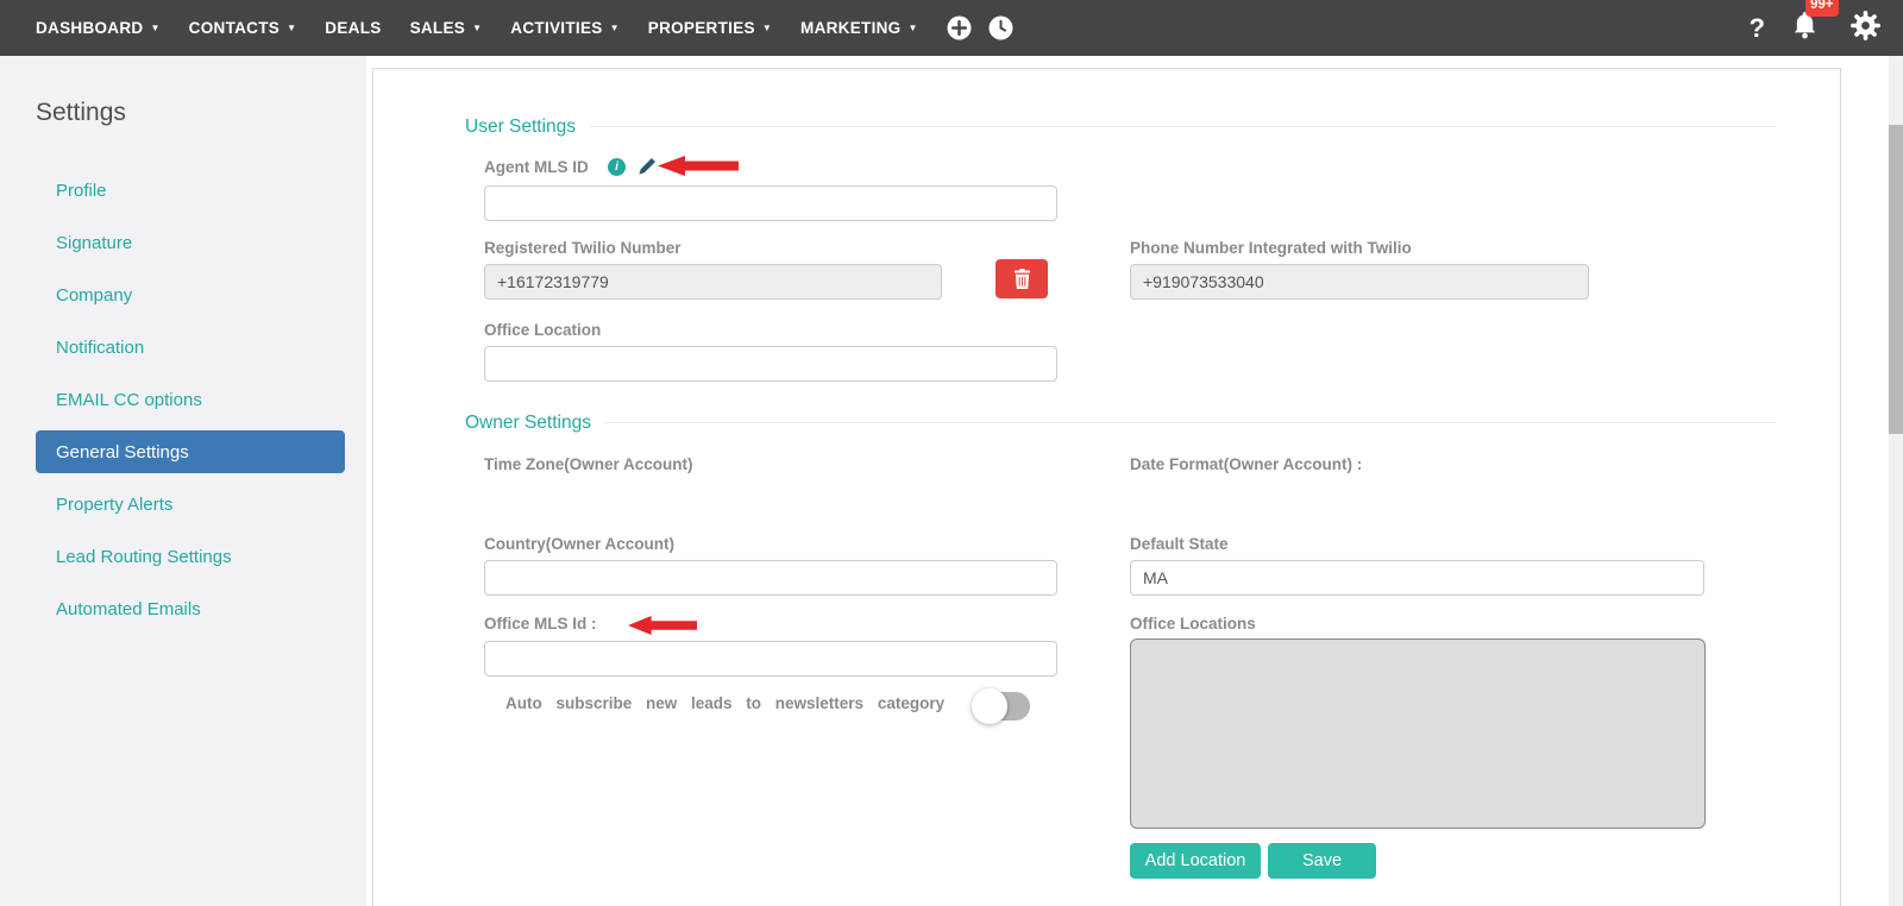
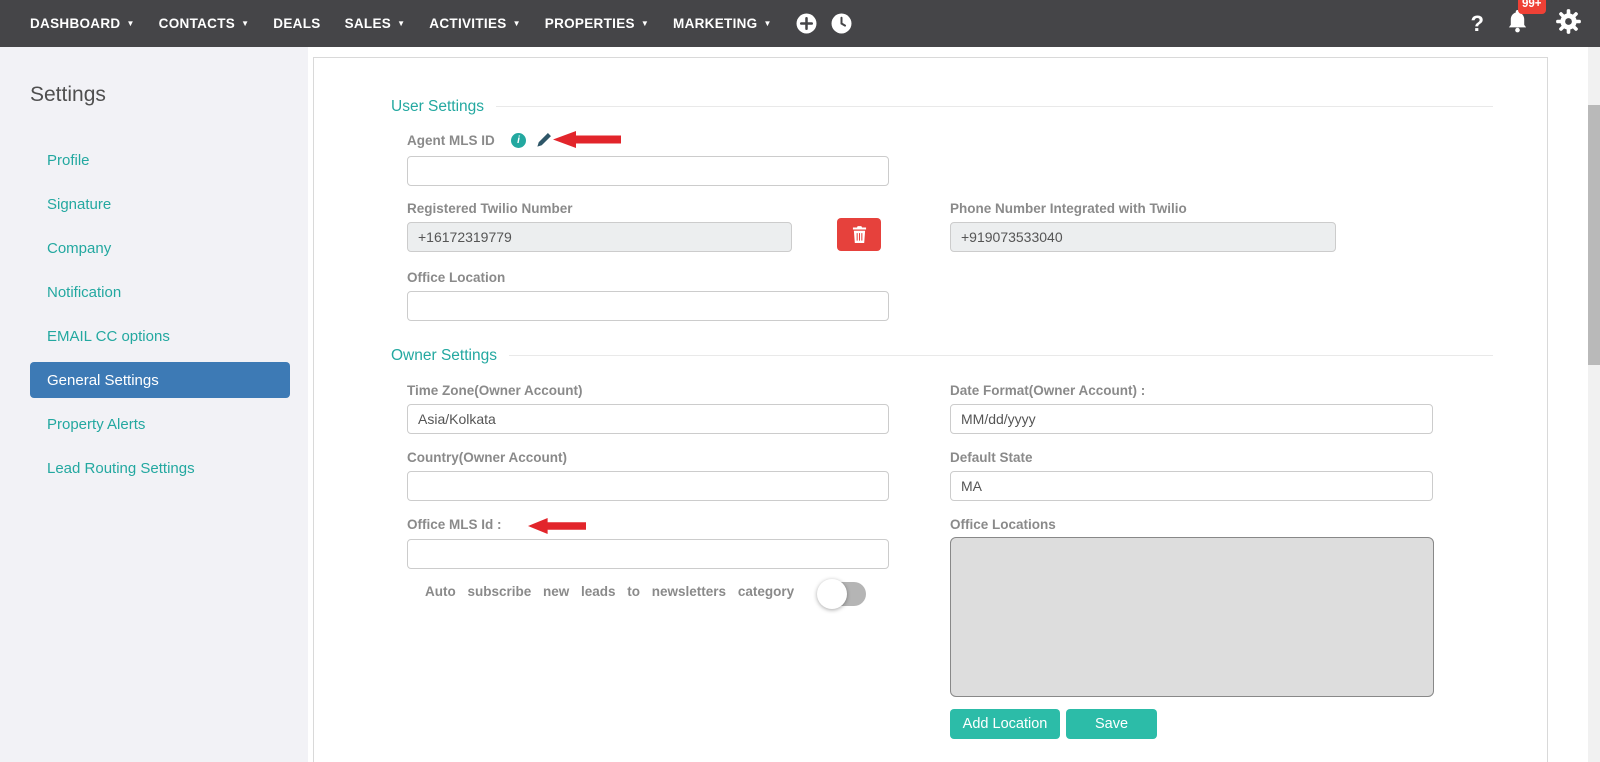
  DASHBOARD
  ▼
  CONTACTS
  ▼
  DEALS
  SALES
  ▼
  ACTIVITIES
  ▼
  PROPERTIES
  ▼
  MARKETING
  ▼
  ?
  99+
  Settings
  Profile
  Signature
  Company
  Notification
  EMAIL CC options
  General Settings
  Property Alerts
  Lead Routing Settings
- Automated Emails
  User Settings
  Agent MLS ID
  i
  Registered Twilio Number
  +16172319779
  Phone Number Integrated with Twilio
  +919073533040
  Office Location
  Owner Settings
  Time Zone(Owner Account)
+ Asia/Kolkata
  Date Format(Owner Account) :
+ MM/dd/yyyy
  Country(Owner Account)
  Default State
  MA
  Office MLS Id :
  Auto subscribe new leads to newsletters category
  Office Locations
  Add Location
  Save
